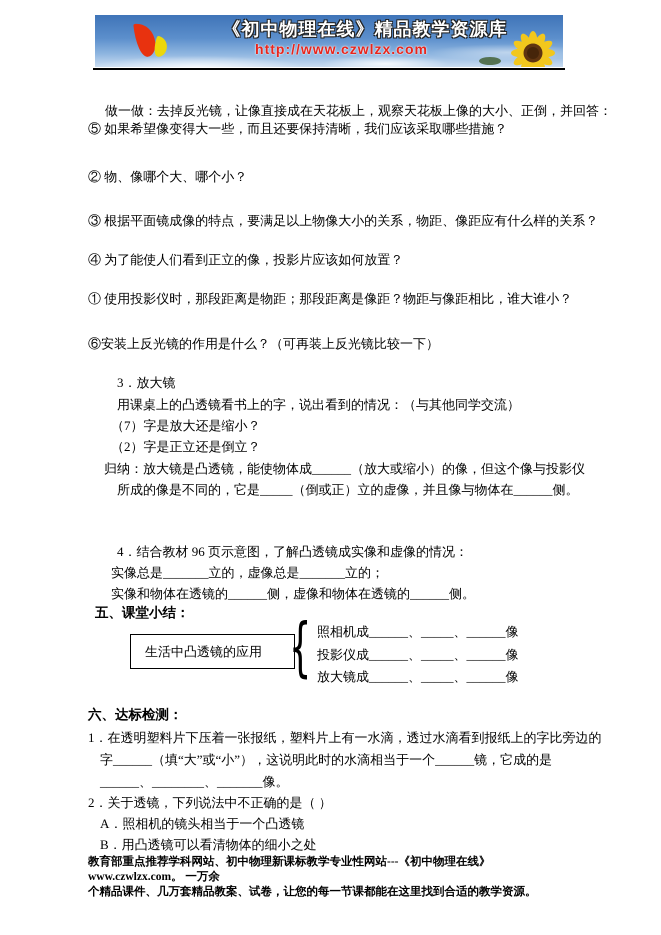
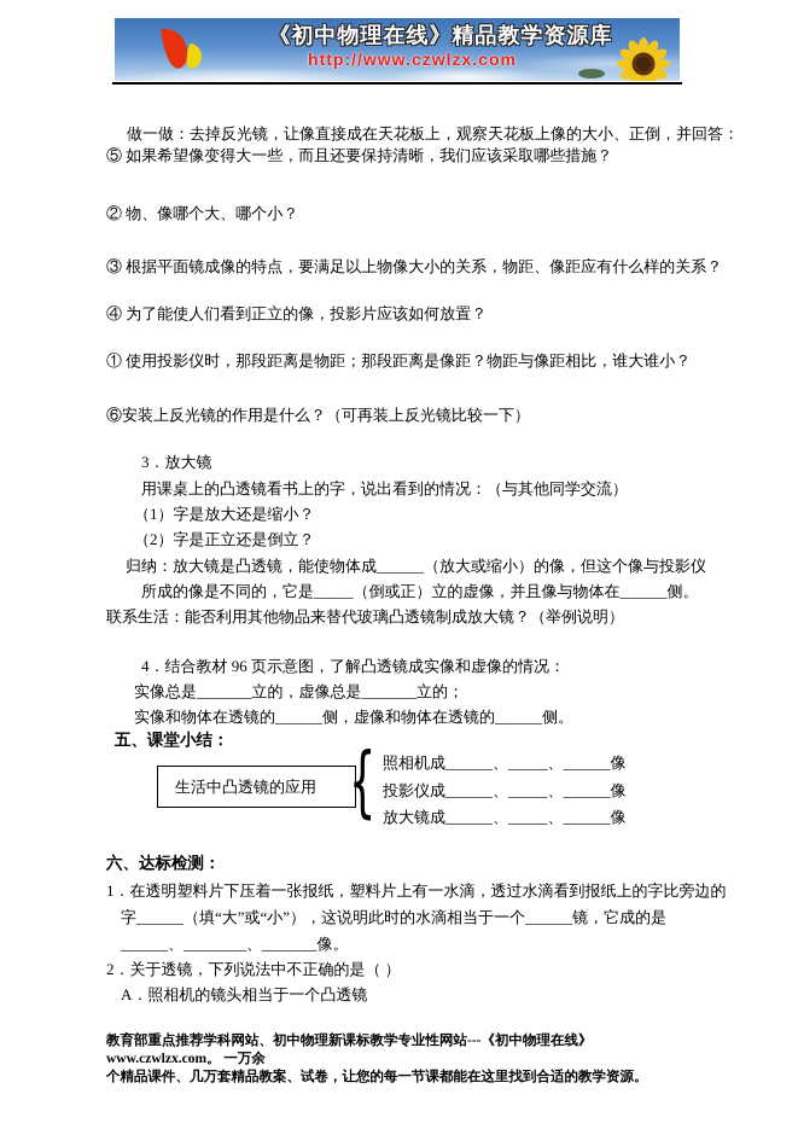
  《初中物理在线》精品教学资源库
  http://www.czwlzx.com
  做一做：去掉反光镜，让像直接成在天花板上，观察天花板上像的大小、正倒，并回答：
  ⑤ 如果希望像变得大一些，而且还要保持清晰，我们应该采取哪些措施？
  ② 物、像哪个大、哪个小？
  ③ 根据平面镜成像的特点，要满足以上物像大小的关系，物距、像距应有什么样的关系？
  ④ 为了能使人们看到正立的像，投影片应该如何放置？
  ① 使用投影仪时，那段距离是物距；那段距离是像距？物距与像距相比，谁大谁小？
  ⑥安装上反光镜的作用是什么？（可再装上反光镜比较一下）
  3．放大镜
  用课桌上的凸透镜看书上的字，说出看到的情况：（与其他同学交流）
- （7）字是放大还是缩小？
+ （1）字是放大还是缩小？
  （2）字是正立还是倒立？
  归纳：放大镜是凸透镜，能使物体成______（放大或缩小）的像，但这个像与投影仪
  所成的像是不同的，它是_____（倒或正）立的虚像，并且像与物体在______侧。
+ 联系生活：能否利用其他物品来替代玻璃凸透镜制成放大镜？（举例说明）
  4．结合教材 96 页示意图，了解凸透镜成实像和虚像的情况：
  实像总是_______立的，虚像总是_______立的；
  实像和物体在透镜的______侧，虚像和物体在透镜的______侧。
  五、课堂小结：
  生活中凸透镜的应用
  {
  照相机成______、_____、______像
  投影仪成______、_____、______像
  放大镜成______、_____、______像
  六、达标检测：
  1．在透明塑料片下压着一张报纸，塑料片上有一水滴，透过水滴看到报纸上的字比旁边的
  字______（填“大”或“小”），这说明此时的水滴相当于一个______镜，它成的是
  ______、________、_______像。
  2．关于透镜，下列说法中不正确的是（ ）
  A．照相机的镜头相当于一个凸透镜
- B．用凸透镜可以看清物体的细小之处
  教育部重点推荐学科网站、初中物理新课标教学专业性网站---《初中物理在线》www.czwlzx.com。 一万余
  个精品课件、几万套精品教案、试卷，让您的每一节课都能在这里找到合适的教学资源。
